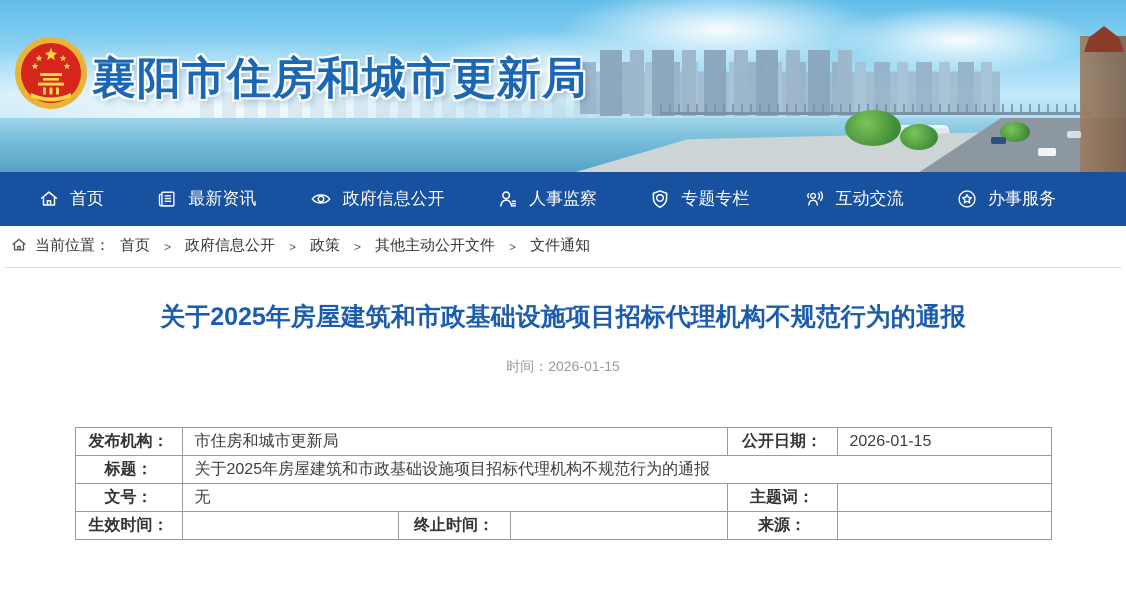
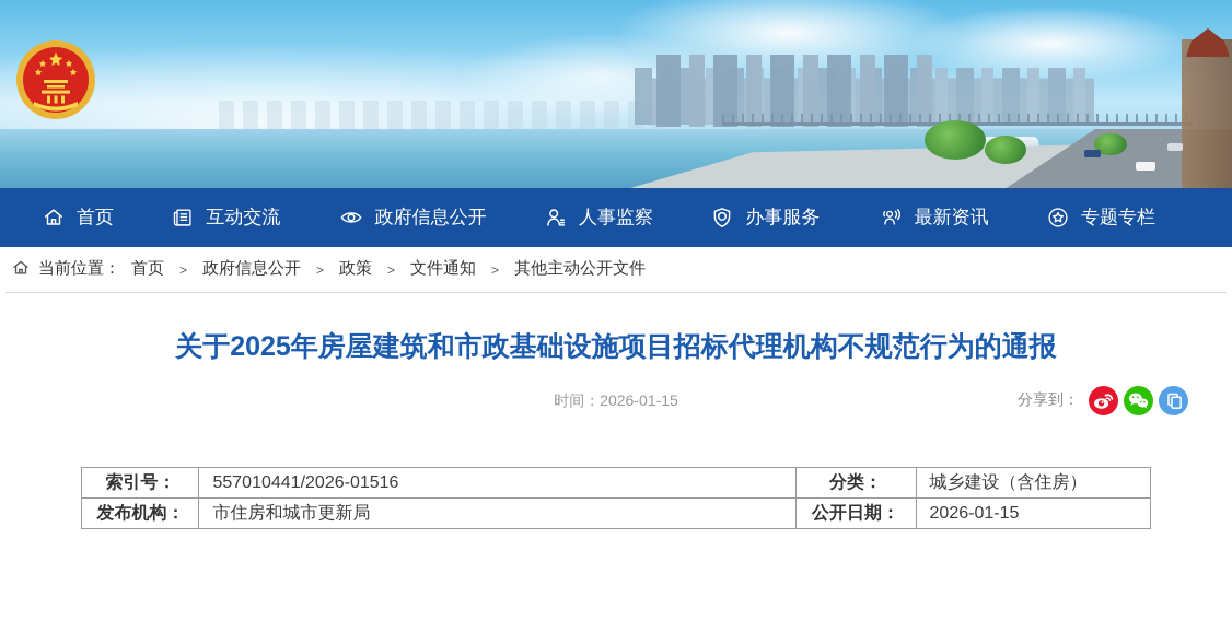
- 襄阳市住房和城市更新局
  首页
- 最新资讯
+ 互动交流
  政府信息公开
  人事监察
- 专题专栏
+ 办事服务
- 互动交流
+ 最新资讯
- 办事服务
+ 专题专栏
  当前位置：
  首页
  >
  政府信息公开
  >
  政策
  >
- 其他主动公开文件
+ 文件通知
  >
- 文件通知
+ 其他主动公开文件
  关于2025年房屋建筑和市政基础设施项目招标代理机构不规范行为的通报
  时间：2026-01-15
+ 分享到：
+ 索引号：	557010441/2026-01516	分类：	城乡建设（含住房）
  发布机构：	市住房和城市更新局	公开日期：	2026-01-15
- 标题：	关于2025年房屋建筑和市政基础设施项目招标代理机构不规范行为的通报
- 文号：	无	主题词：
- 生效时间：		终止时间：		来源：
